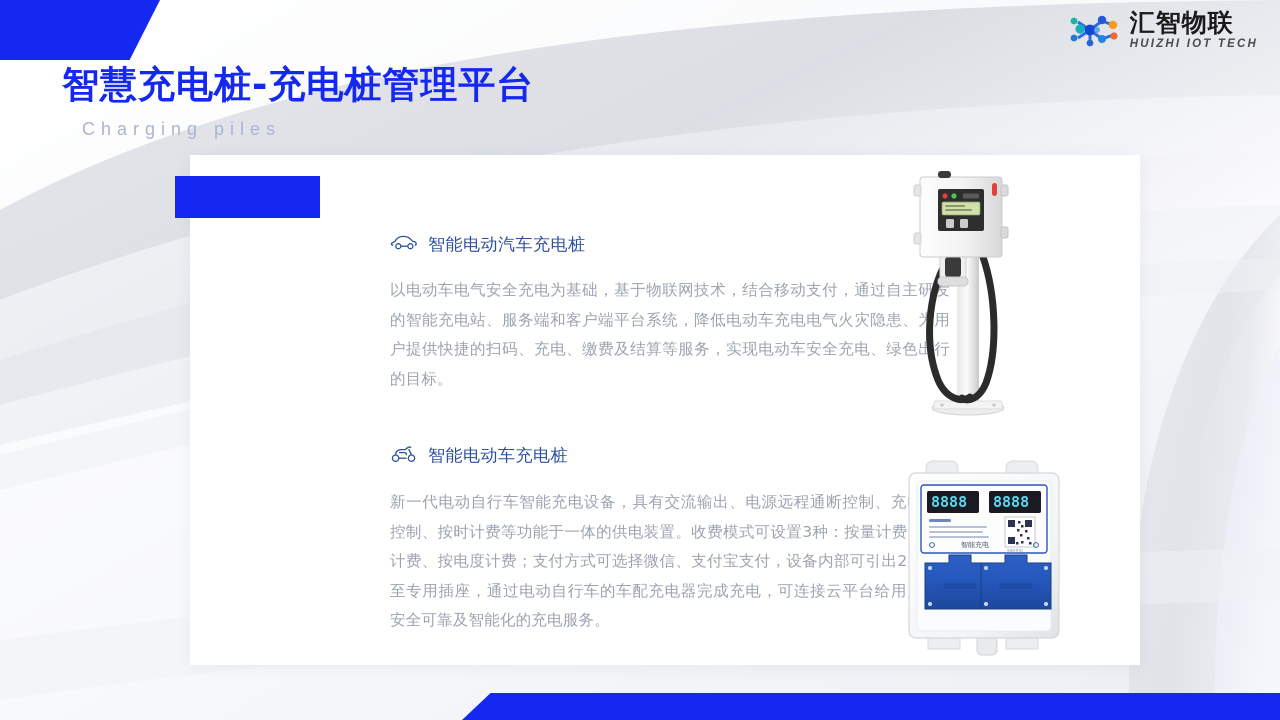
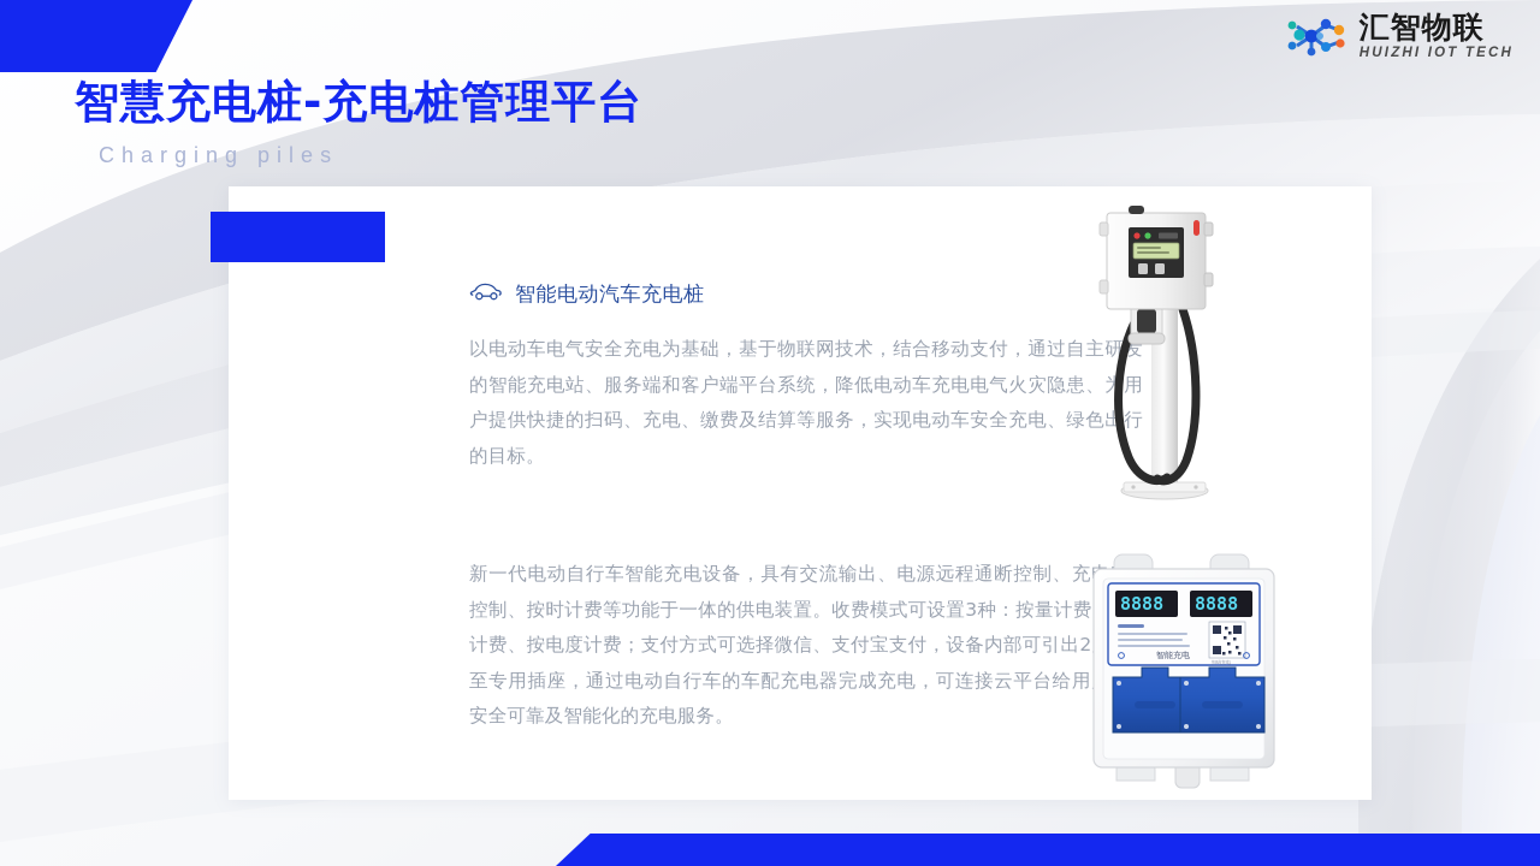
  汇智物联
  HUIZHI IOT TECH
  智慧充电桩-充电桩管理平台
  Charging piles
  智能电动汽车充电桩
  以电动车电气安全充电为基础，基于物联网技术，结合移动支付，通过自主研发的智能充电站、服务端和客户端平台系统，降低电动车充电电气火灾隐患、为用户提供快捷的扫码、充电、缴费及结算等服务，实现电动车安全充电、绿色出行的目标。
- 智能电动车充电桩
  新一代电动自行车智能充电设备，具有交流输出、电源远程通断控制、充控制、按时计费等功能于一体的供电装置。收费模式可设置3种：按量计费计费、按电度计费；支付方式可选择微信、支付宝支付，设备内部可引出2至专用插座，通过电动自行车的车配充电器完成充电，可连接云平台给用安全可靠及智能化的充电服务。
  8888
  8888
  智能充电
